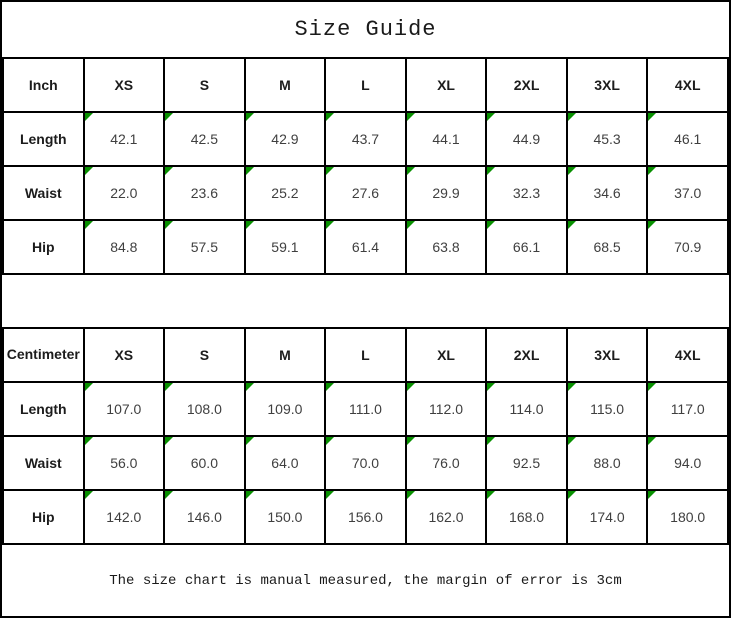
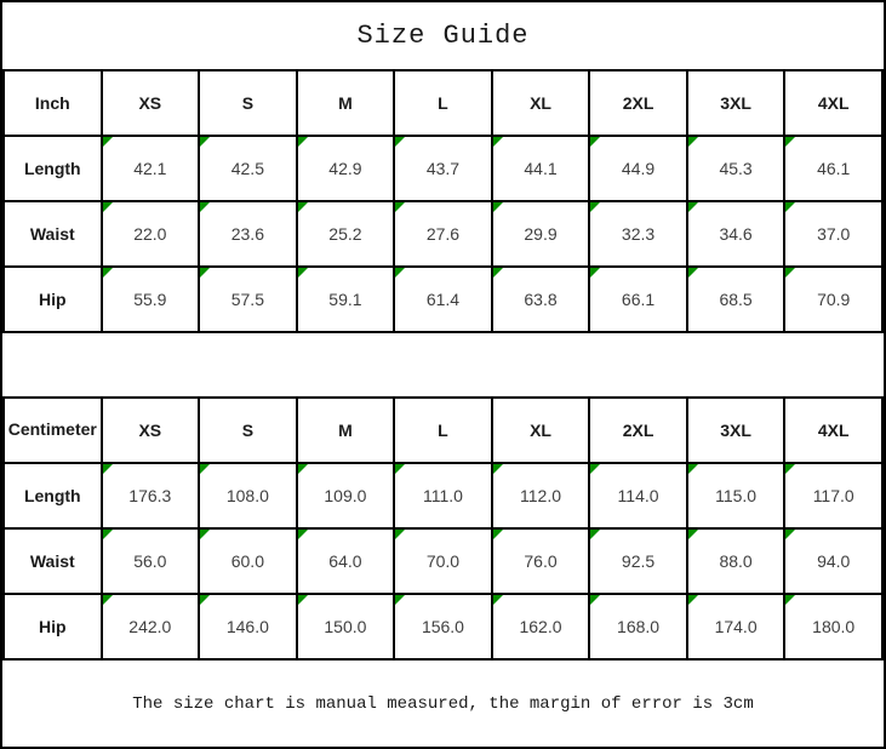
  Size Guide
  Inch	XS	S	M	L	XL	2XL	3XL	4XL
  Length	42.1	42.5	42.9	43.7	44.1	44.9	45.3	46.1
  Waist	22.0	23.6	25.2	27.6	29.9	32.3	34.6	37.0
- Hip	84.8	57.5	59.1	61.4	63.8	66.1	68.5	70.9
+ Hip	55.9	57.5	59.1	61.4	63.8	66.1	68.5	70.9
  Centimeter	XS	S	M	L	XL	2XL	3XL	4XL
- Length	107.0	108.0	109.0	111.0	112.0	114.0	115.0	117.0
+ Length	176.3	108.0	109.0	111.0	112.0	114.0	115.0	117.0
  Waist	56.0	60.0	64.0	70.0	76.0	92.5	88.0	94.0
- Hip	142.0	146.0	150.0	156.0	162.0	168.0	174.0	180.0
+ Hip	242.0	146.0	150.0	156.0	162.0	168.0	174.0	180.0
  The size chart is manual measured, the margin of error is 3cm
